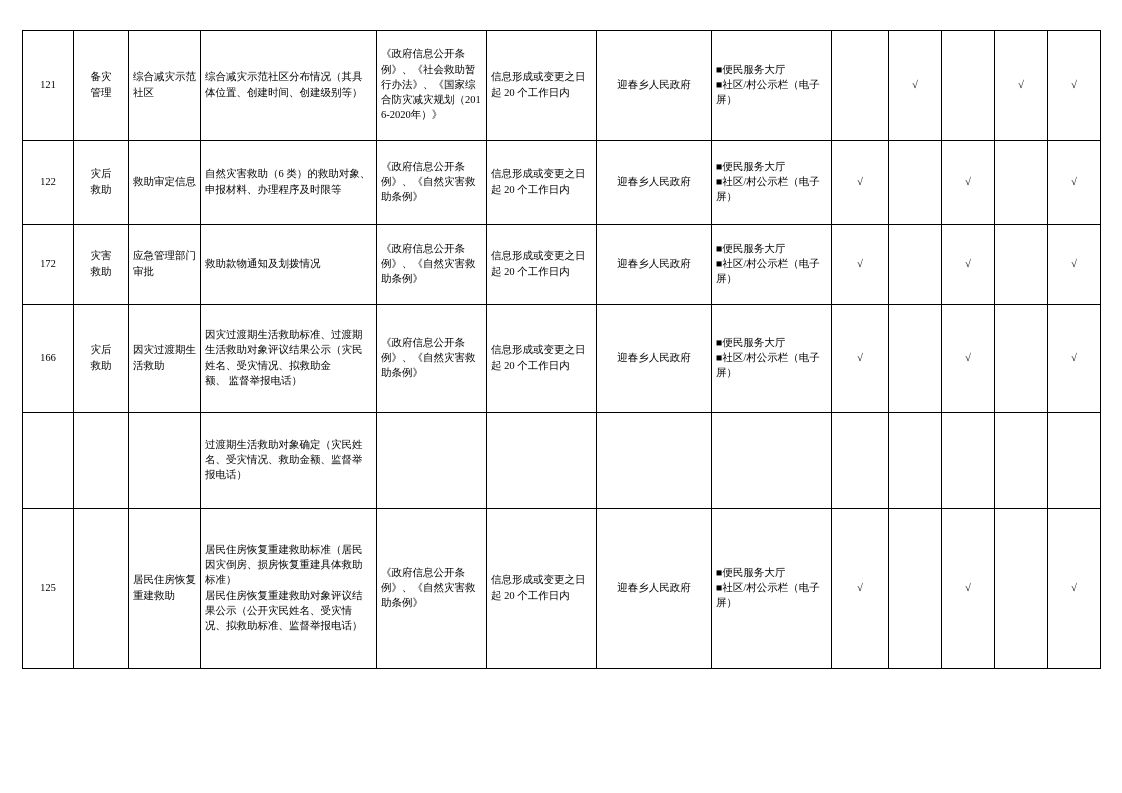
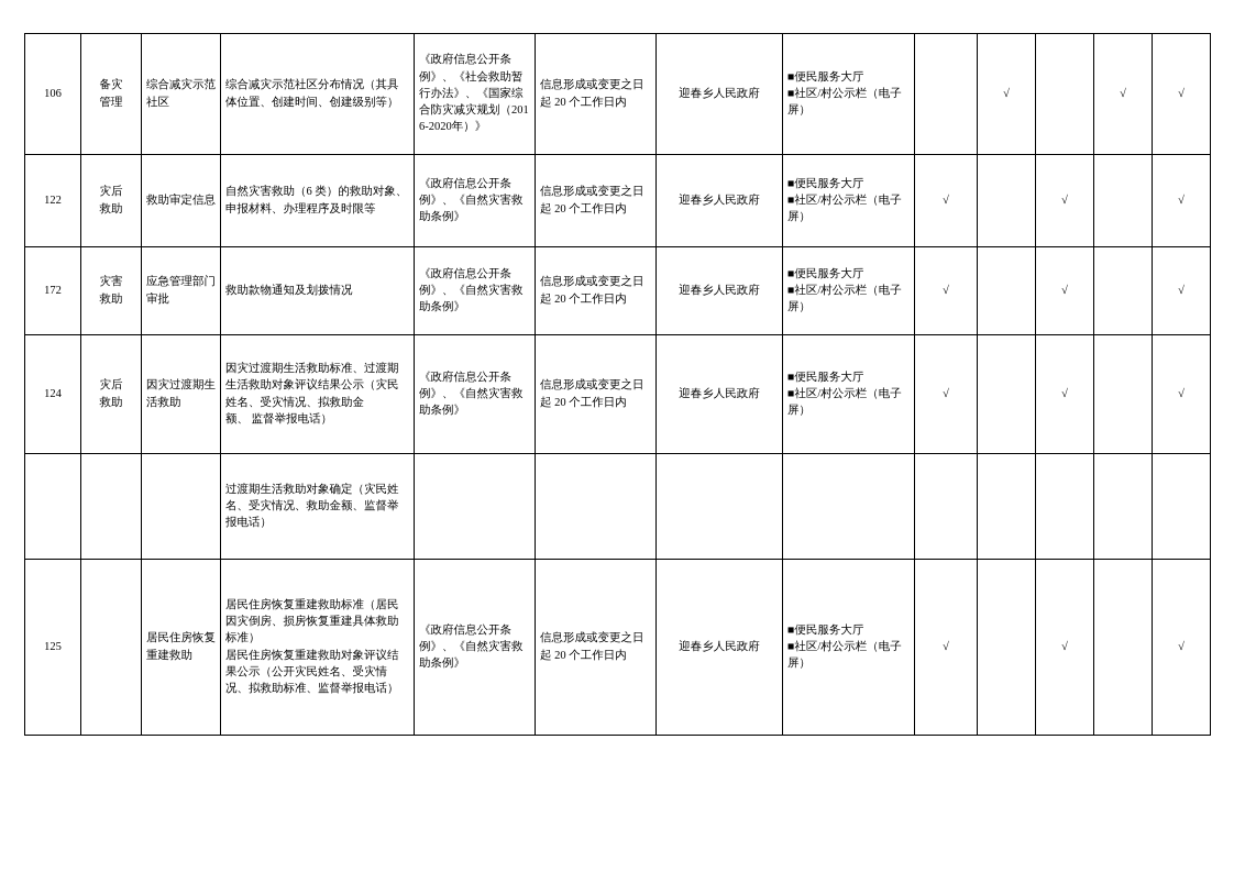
- 121	备灾管理	综合减灾示范社区	综合减灾示范社区分布情况（其具体位置、创建时间、创建级别等）	《政府信息公开条例》、《社会救助暂行办法》、《国家综合防灾减灾规划（2016-2020年）》	信息形成或变更之日起 20 个工作日内	迎春乡人民政府	■便民服务大厅 ■社区/村公示栏（电子屏）		√		√	√
+ 106	备灾管理	综合减灾示范社区	综合减灾示范社区分布情况（其具体位置、创建时间、创建级别等）	《政府信息公开条例》、《社会救助暂行办法》、《国家综合防灾减灾规划（2016-2020年）》	信息形成或变更之日起 20 个工作日内	迎春乡人民政府	■便民服务大厅 ■社区/村公示栏（电子屏）		√		√	√
  122	灾后救助	救助审定信息	自然灾害救助（6 类）的救助对象、申报材料、办理程序及时限等	《政府信息公开条例》、《自然灾害救助条例》	信息形成或变更之日起 20 个工作日内	迎春乡人民政府	■便民服务大厅 ■社区/村公示栏（电子屏）	√		√		√
  172	灾害救助	应急管理部门审批	救助款物通知及划拨情况	《政府信息公开条例》、《自然灾害救助条例》	信息形成或变更之日起 20 个工作日内	迎春乡人民政府	■便民服务大厅 ■社区/村公示栏（电子屏）	√		√		√
- 166	灾后救助	因灾过渡期生活救助	因灾过渡期生活救助标准、过渡期生活救助对象评议结果公示（灾民姓名、受灾情况、拟救助金额、 监督举报电话）	《政府信息公开条例》、《自然灾害救助条例》	信息形成或变更之日起 20 个工作日内	迎春乡人民政府	■便民服务大厅 ■社区/村公示栏（电子屏）	√		√		√
+ 124	灾后救助	因灾过渡期生活救助	因灾过渡期生活救助标准、过渡期生活救助对象评议结果公示（灾民姓名、受灾情况、拟救助金额、 监督举报电话）	《政府信息公开条例》、《自然灾害救助条例》	信息形成或变更之日起 20 个工作日内	迎春乡人民政府	■便民服务大厅 ■社区/村公示栏（电子屏）	√		√		√
  			过渡期生活救助对象确定（灾民姓名、受灾情况、救助金额、监督举报电话）
  125		居民住房恢复重建救助	居民住房恢复重建救助标准（居民因灾倒房、损房恢复重建具体救助标准）居民住房恢复重建救助对象评议结果公示（公开灾民姓名、受灾情况、拟救助标准、监督举报电话）	《政府信息公开条例》、《自然灾害救助条例》	信息形成或变更之日起 20 个工作日内	迎春乡人民政府	■便民服务大厅 ■社区/村公示栏（电子屏）	√		√		√
